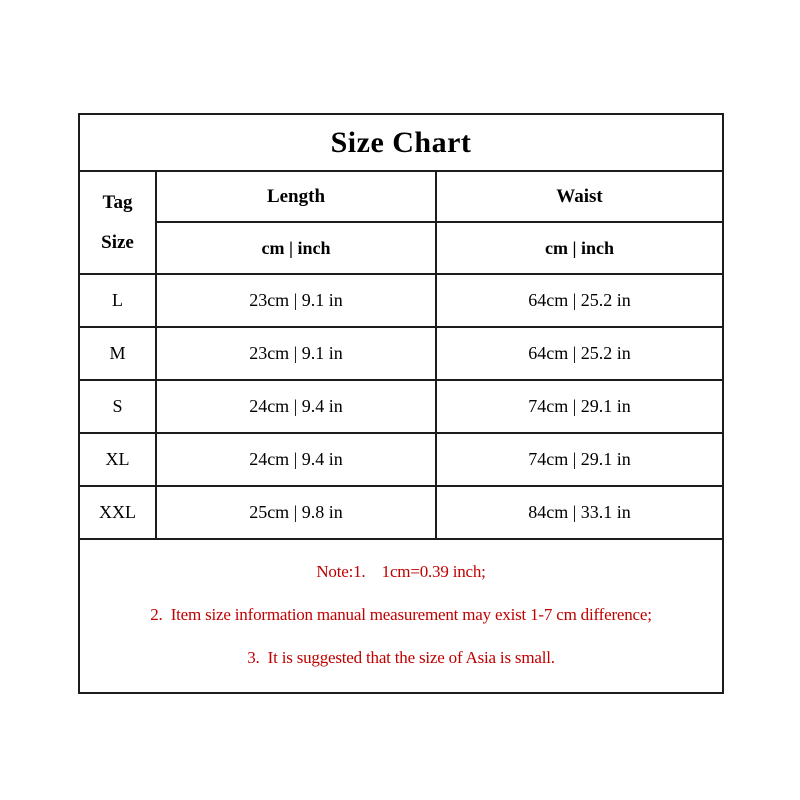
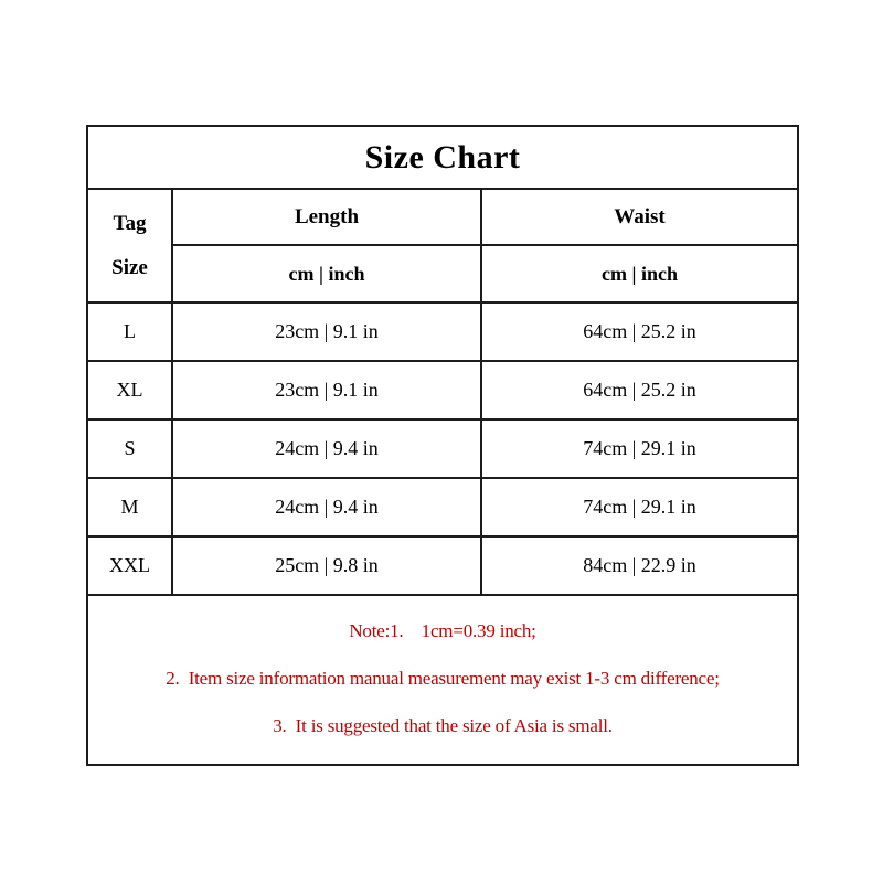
  Size Chart
  Tag Size	Length	Waist
  cm | inch	cm | inch
  L	23cm | 9.1 in	64cm | 25.2 in
- M	23cm | 9.1 in	64cm | 25.2 in
+ XL	23cm | 9.1 in	64cm | 25.2 in
  S	24cm | 9.4 in	74cm | 29.1 in
- XL	24cm | 9.4 in	74cm | 29.1 in
+ M	24cm | 9.4 in	74cm | 29.1 in
- XXL	25cm | 9.8 in	84cm | 33.1 in
+ XXL	25cm | 9.8 in	84cm | 22.9 in
- Note:1. 1cm=0.39 inch; 2. Item size information manual measurement may exist 1-7 cm difference; 3. It is suggested that the size of Asia is small.
+ Note:1. 1cm=0.39 inch; 2. Item size information manual measurement may exist 1-3 cm difference; 3. It is suggested that the size of Asia is small.
